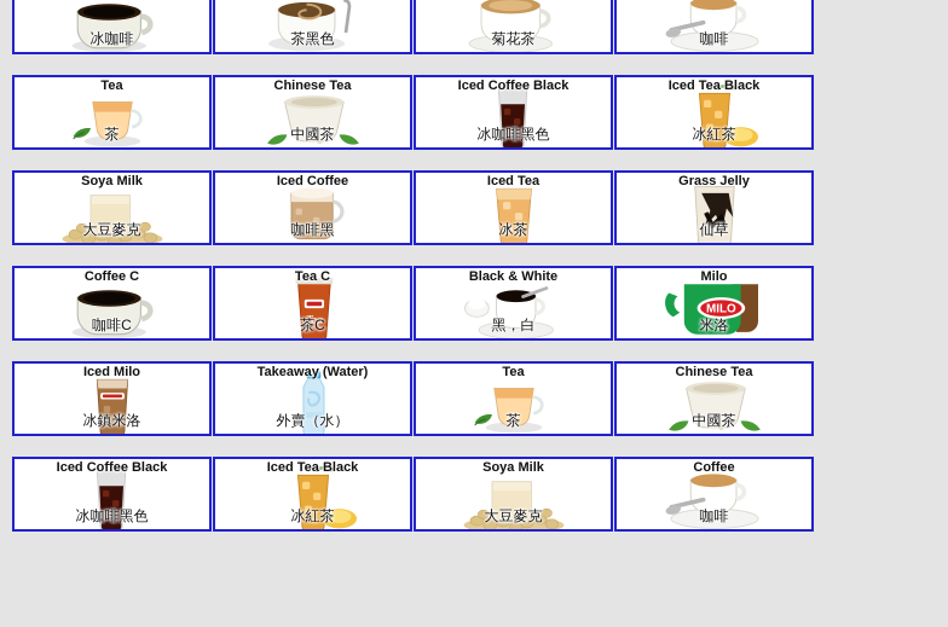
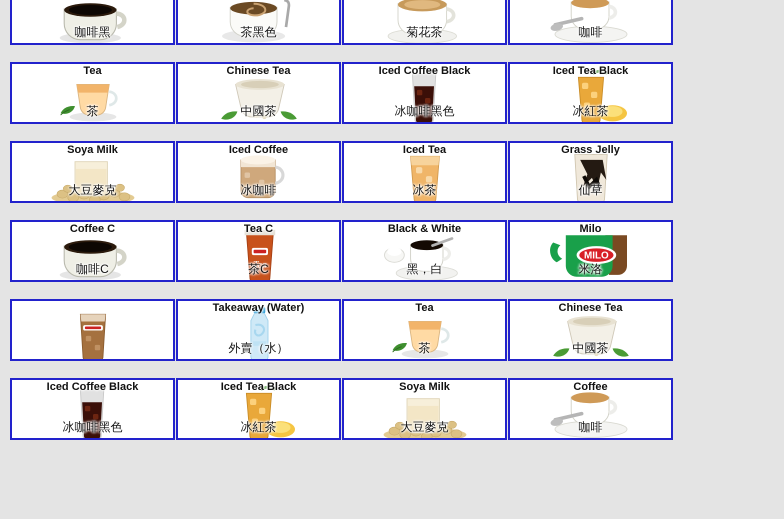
- 冰咖啡
+ 咖啡黑
  茶黑色
  菊花茶
  咖啡
  Tea
  茶
  Chinese Tea
  中國茶
  Iced Coffee Black
  冰咖啡黑色
  Iced Tea Black
  冰紅茶
  Soya Milk
  大豆麥克
  Iced Coffee
- 咖啡黑
+ 冰咖啡
  Iced Tea
  冰茶
  Grass Jelly
  仙草
  Coffee C
  咖啡C
  Tea
  Tea C
  茶C
  Black & White
  黑，白
  MILO
  Milo
  米洛
- Iced Milo
- 冰鎮米洛
  Takeaway (Water)
  外賣（水）
  Tea
  茶
  Chinese Tea
  中國茶
  Iced Coffee Black
  冰咖啡黑色
  Iced Tea Black
  冰紅茶
  Soya Milk
  大豆麥克
  Coffee
  咖啡
